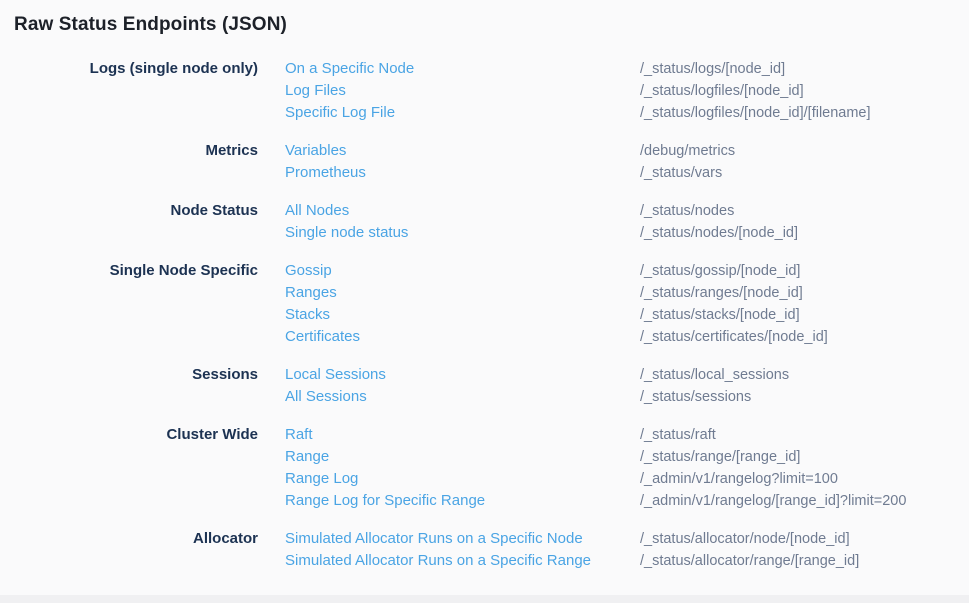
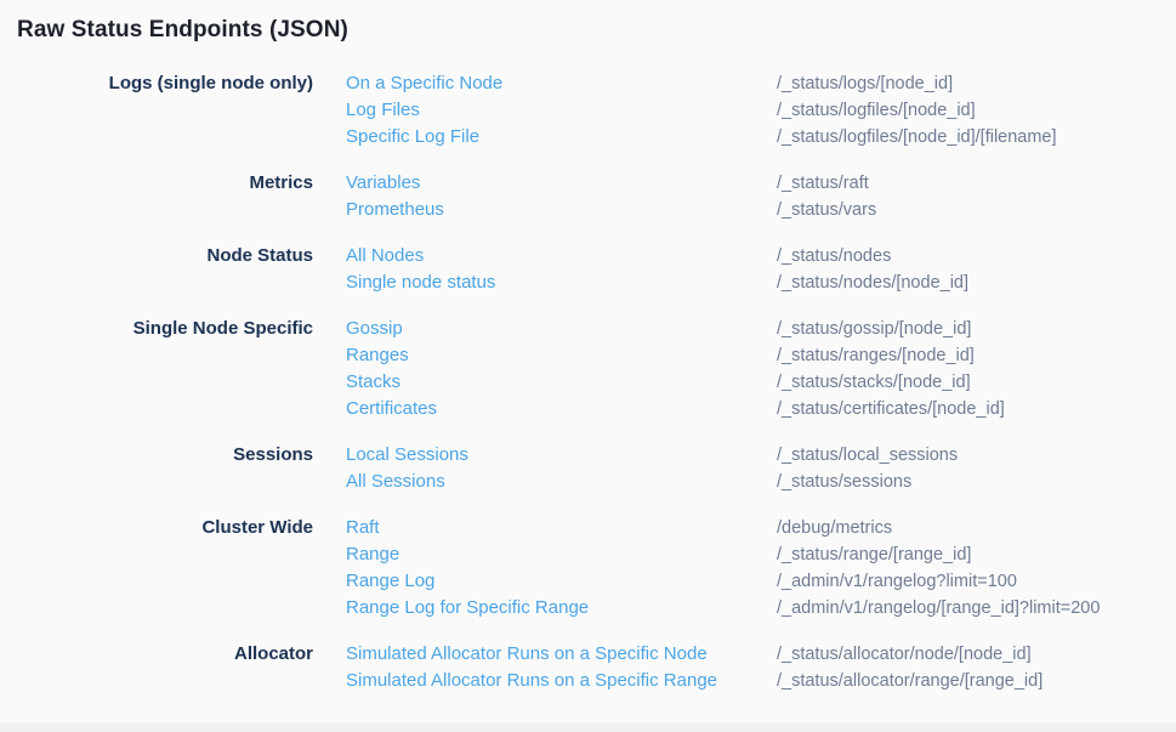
  Raw Status Endpoints (JSON)
  Logs (single node only)
  On a Specific Node
  /_status/logs/[node_id]
  Log Files
  /_status/logfiles/[node_id]
  Specific Log File
  /_status/logfiles/[node_id]/[filename]
  Metrics
  Variables
- /debug/metrics
+ /_status/raft
  Prometheus
  /_status/vars
  Node Status
  All Nodes
  /_status/nodes
  Single node status
  /_status/nodes/[node_id]
  Single Node Specific
  Gossip
  /_status/gossip/[node_id]
  Ranges
  /_status/ranges/[node_id]
  Stacks
  /_status/stacks/[node_id]
  Certificates
  /_status/certificates/[node_id]
  Sessions
  Local Sessions
  /_status/local_sessions
  All Sessions
  /_status/sessions
  Cluster Wide
  Raft
- /_status/raft
+ /debug/metrics
  Range
  /_status/range/[range_id]
  Range Log
  /_admin/v1/rangelog?limit=100
  Range Log for Specific Range
  /_admin/v1/rangelog/[range_id]?limit=200
  Allocator
  Simulated Allocator Runs on a Specific Node
  /_status/allocator/node/[node_id]
  Simulated Allocator Runs on a Specific Range
  /_status/allocator/range/[range_id]
